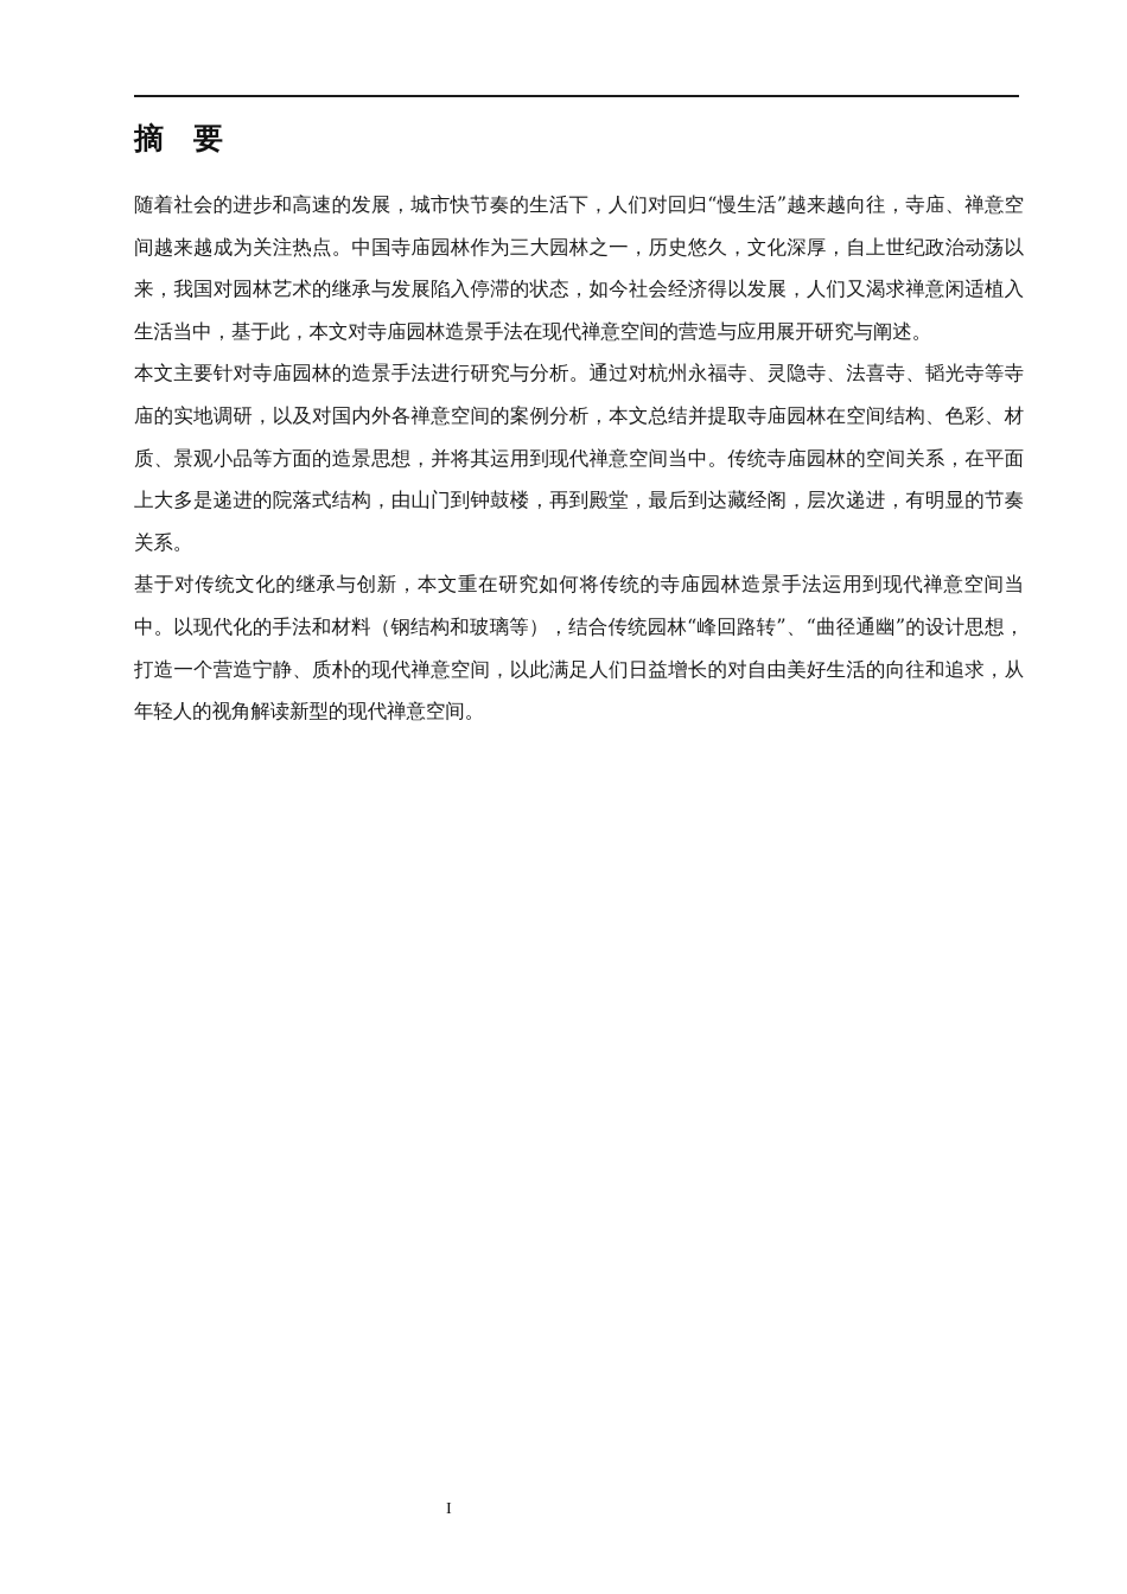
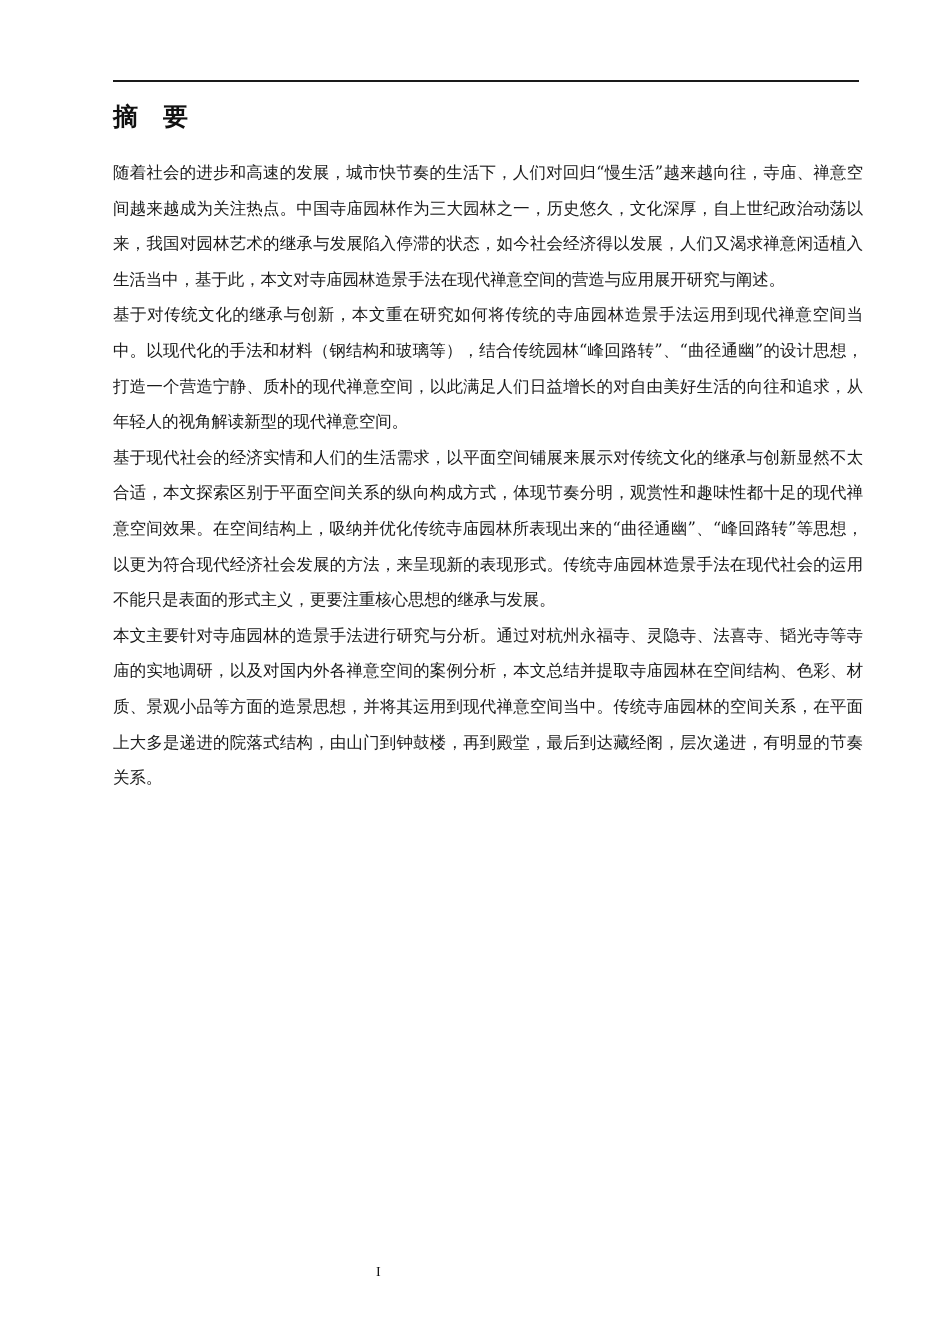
  摘 要
  随着社会的进步和高速的发展，城市快节奏的生活下，人们对回归“慢生活”越来越向往，寺庙、禅意空间越来越成为关注热点。中国寺庙园林作为三大园林之一，历史悠久，文化深厚，自上世纪政治动荡以来，我国对园林艺术的继承与发展陷入停滞的状态，如今社会经济得以发展，人们又渴求禅意闲适植入生活当中，基于此，本文对寺庙园林造景手法在现代禅意空间的营造与应用展开研究与阐述。
- 本文主要针对寺庙园林的造景手法进行研究与分析。通过对杭州永福寺、灵隐寺、法喜寺、韬光寺等寺庙的实地调研，以及对国内外各禅意空间的案例分析，本文总结并提取寺庙园林在空间结构、色彩、材质、景观小品等方面的造景思想，并将其运用到现代禅意空间当中。传统寺庙园林的空间关系，在平面上大多是递进的院落式结构，由山门到钟鼓楼，再到殿堂，最后到达藏经阁，层次递进，有明显的节奏关系。
+ 基于对传统文化的继承与创新，本文重在研究如何将传统的寺庙园林造景手法运用到现代禅意空间当中。以现代化的手法和材料（钢结构和玻璃等），结合传统园林“峰回路转”、“曲径通幽”的设计思想，打造一个营造宁静、质朴的现代禅意空间，以此满足人们日益增长的对自由美好生活的向往和追求，从年轻人的视角解读新型的现代禅意空间。
+ 基于现代社会的经济实情和人们的生活需求，以平面空间铺展来展示对传统文化的继承与创新显然不太合适，本文探索区别于平面空间关系的纵向构成方式，体现节奏分明，观赏性和趣味性都十足的现代禅意空间效果。在空间结构上，吸纳并优化传统寺庙园林所表现出来的“曲径通幽”、“峰回路转”等思想，以更为符合现代经济社会发展的方法，来呈现新的表现形式。传统寺庙园林造景手法在现代社会的运用不能只是表面的形式主义，更要注重核心思想的继承与发展。
- 基于对传统文化的继承与创新，本文重在研究如何将传统的寺庙园林造景手法运用到现代禅意空间当中。以现代化的手法和材料（钢结构和玻璃等），结合传统园林“峰回路转”、“曲径通幽”的设计思想，打造一个营造宁静、质朴的现代禅意空间，以此满足人们日益增长的对自由美好生活的向往和追求，从年轻人的视角解读新型的现代禅意空间。
+ 本文主要针对寺庙园林的造景手法进行研究与分析。通过对杭州永福寺、灵隐寺、法喜寺、韬光寺等寺庙的实地调研，以及对国内外各禅意空间的案例分析，本文总结并提取寺庙园林在空间结构、色彩、材质、景观小品等方面的造景思想，并将其运用到现代禅意空间当中。传统寺庙园林的空间关系，在平面上大多是递进的院落式结构，由山门到钟鼓楼，再到殿堂，最后到达藏经阁，层次递进，有明显的节奏关系。
  I
